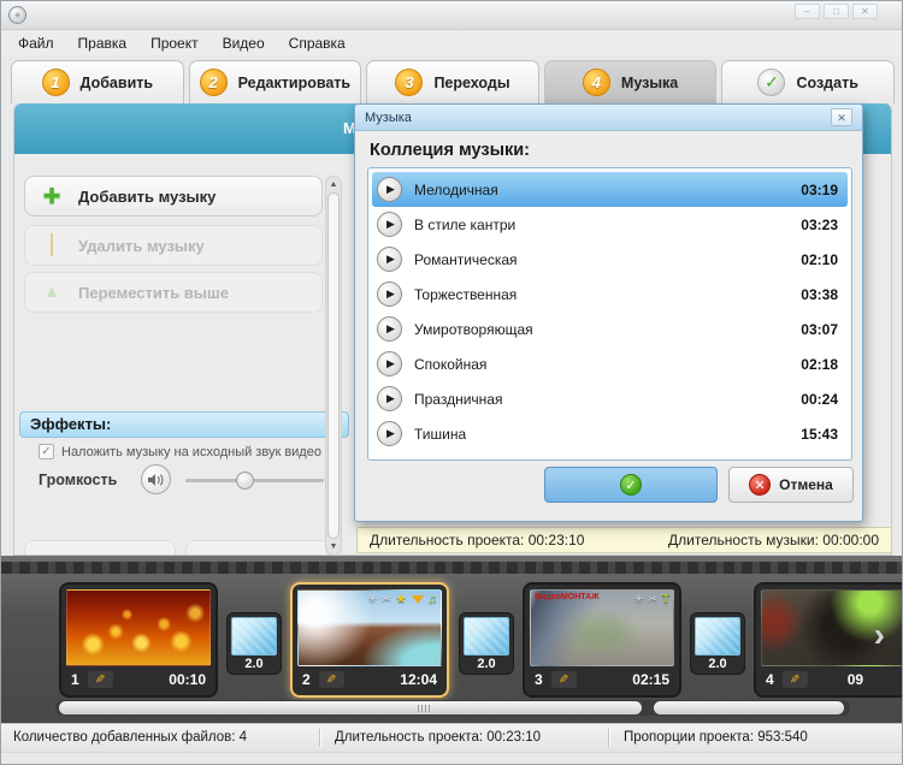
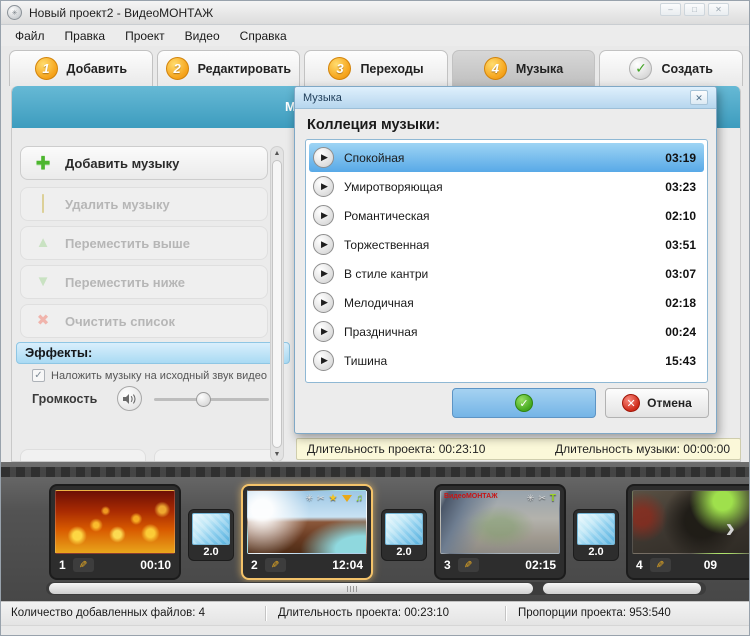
+ Новый проект2 - ВидеоМОНТАЖ
  –
  □
  ✕
  Файл
  Правка
  Проект
  Видео
  Справка
  1
  Добавить
  2
  Редактировать
  3
  Переходы
  4
  Музыка
  ✓
  Создать
  М
  ✚
  Добавить музыку
  Удалить музыку
  ▲
  Переместить выше
+ ▼
+ Переместить ниже
+ ✖
+ Очистить список
  Эффекты:
  ✓
  Наложить музыку на исходный звук видео
  Громкость
  Музыка
  ✕
  Коллеция музыки:
  ▶
- Мелодичная
+ Спокойная
  03:19
  ▶
- В стиле кантри
+ Умиротворяющая
  03:23
  ▶
  Романтическая
  02:10
  ▶
  Торжественная
- 03:38
+ 03:51
  ▶
- Умиротворяющая
+ В стиле кантри
  03:07
  ▶
- Спокойная
+ Мелодичная
  02:18
  ▶
  Праздничная
  00:24
  ▶
  Тишина
  15:43
  ✓
  ✕
  Отмена
  Длительность проекта: 00:23:10
  Длительность музыки: 00:00:00
  1
  00:10
  2.0
  ✳
  ✂
  ★
  ♫
  2
  12:04
  2.0
  ✳
  ✂
  T
  3
  02:15
  2.0
  4
  09
  ›
  Количество добавленных файлов: 4
  Длительность проекта: 00:23:10
  Пропорции проекта: 953:540
